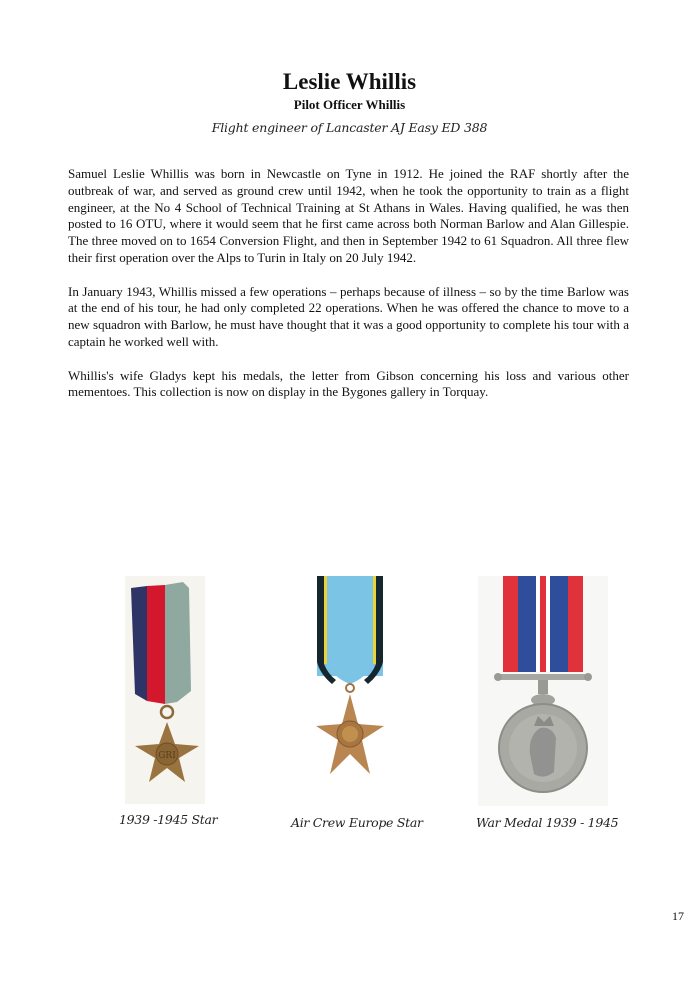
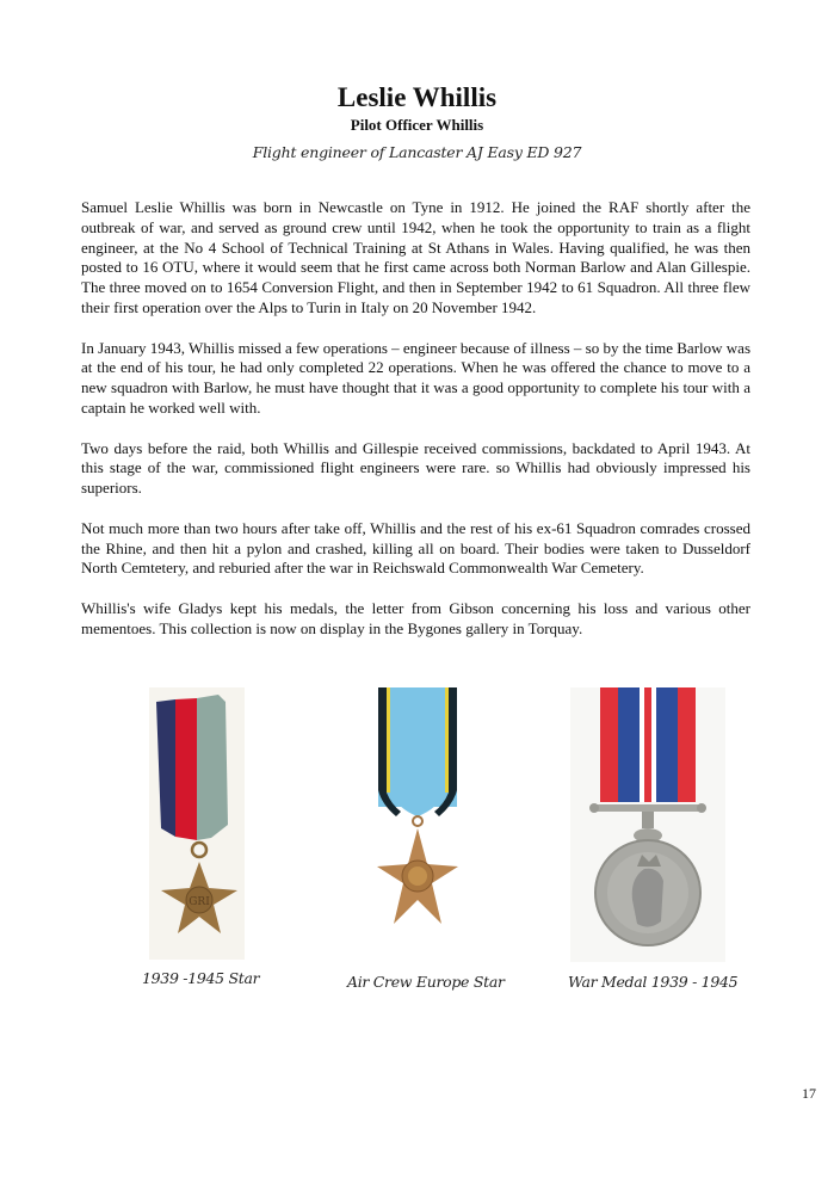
  Leslie Whillis
  Pilot Officer Whillis
- Flight engineer of Lancaster AJ Easy ED 388
+ Flight engineer of Lancaster AJ Easy ED 927
- Samuel Leslie Whillis was born in Newcastle on Tyne in 1912. He joined the RAF shortly after the outbreak of war, and served as ground crew until 1942, when he took the opportunity to train as a flight engineer, at the No 4 School of Technical Training at St Athans in Wales. Having qualified, he was then posted to 16 OTU, where it would seem that he first came across both Norman Barlow and Alan Gillespie. The three moved on to 1654 Conversion Flight, and then in September 1942 to 61 Squadron. All three flew their first operation over the Alps to Turin in Italy on 20 July 1942.
+ Samuel Leslie Whillis was born in Newcastle on Tyne in 1912. He joined the RAF shortly after the outbreak of war, and served as ground crew until 1942, when he took the opportunity to train as a flight engineer, at the No 4 School of Technical Training at St Athans in Wales. Having qualified, he was then posted to 16 OTU, where it would seem that he first came across both Norman Barlow and Alan Gillespie. The three moved on to 1654 Conversion Flight, and then in September 1942 to 61 Squadron. All three flew their first operation over the Alps to Turin in Italy on 20 November 1942.
- In January 1943, Whillis missed a few operations – perhaps because of illness – so by the time Barlow was at the end of his tour, he had only completed 22 operations. When he was offered the chance to move to a new squadron with Barlow, he must have thought that it was a good opportunity to complete his tour with a captain he worked well with.
+ In January 1943, Whillis missed a few operations – engineer because of illness – so by the time Barlow was at the end of his tour, he had only completed 22 operations. When he was offered the chance to move to a new squadron with Barlow, he must have thought that it was a good opportunity to complete his tour with a captain he worked well with.
+ Two days before the raid, both Whillis and Gillespie received commissions, backdated to April 1943. At this stage of the war, commissioned flight engineers were rare. so Whillis had obviously impressed his superiors.
+ Not much more than two hours after take off, Whillis and the rest of his ex-61 Squadron comrades crossed the Rhine, and then hit a pylon and crashed, killing all on board. Their bodies were taken to Dusseldorf North Cemtetery, and reburied after the war in Reichswald Commonwealth War Cemetery.
  Whillis's wife Gladys kept his medals, the letter from Gibson concerning his loss and various other mementoes. This collection is now on display in the Bygones gallery in Torquay.
  GRI
  1939 -1945 Star
  Air Crew Europe Star
  War Medal 1939 - 1945
  17
